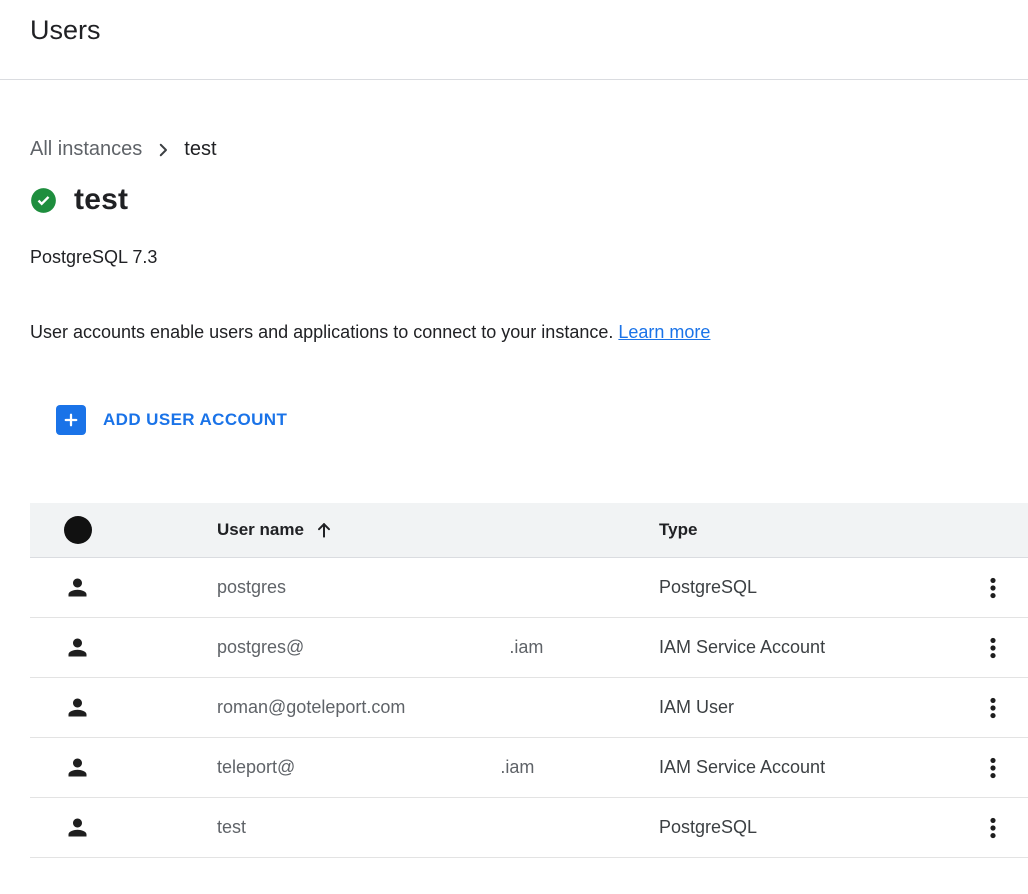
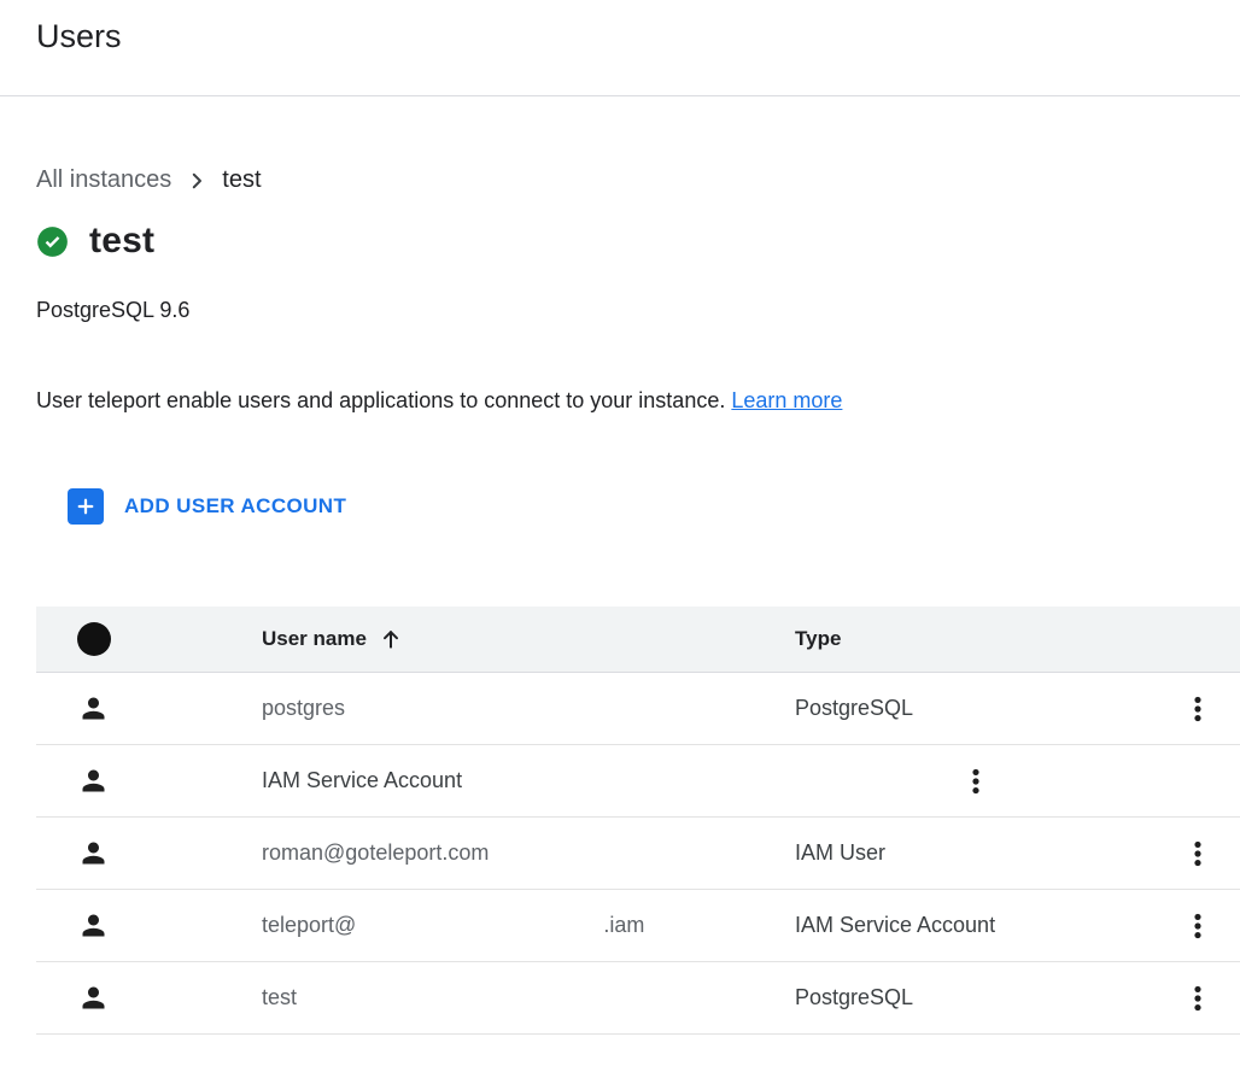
  Users
  All instances
  test
  test
- PostgreSQL 7.3
+ PostgreSQL 9.6
- User accounts enable users and applications to connect to your instance. Learn more
+ User teleport enable users and applications to connect to your instance. Learn more
  ADD USER ACCOUNT
  User name
  Type
  postgres
  PostgreSQL
- postgres@ .iam
  IAM Service Account
  roman@goteleport.com
  IAM User
  teleport@ .iam
  IAM Service Account
  test
  PostgreSQL
